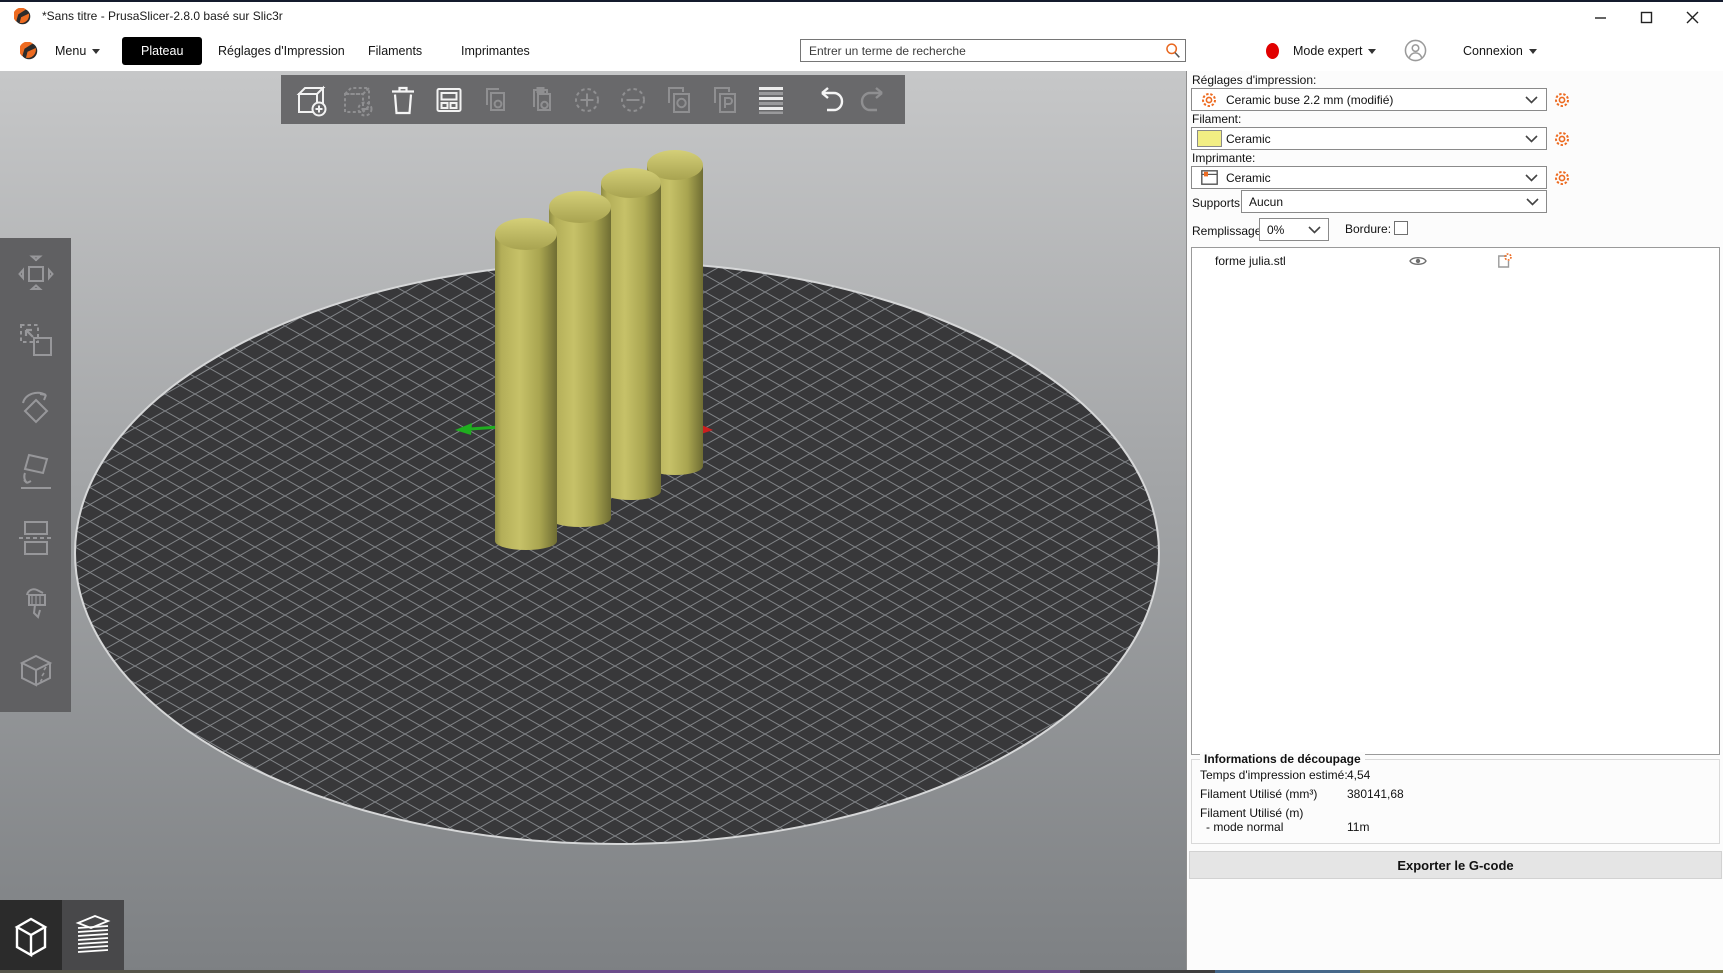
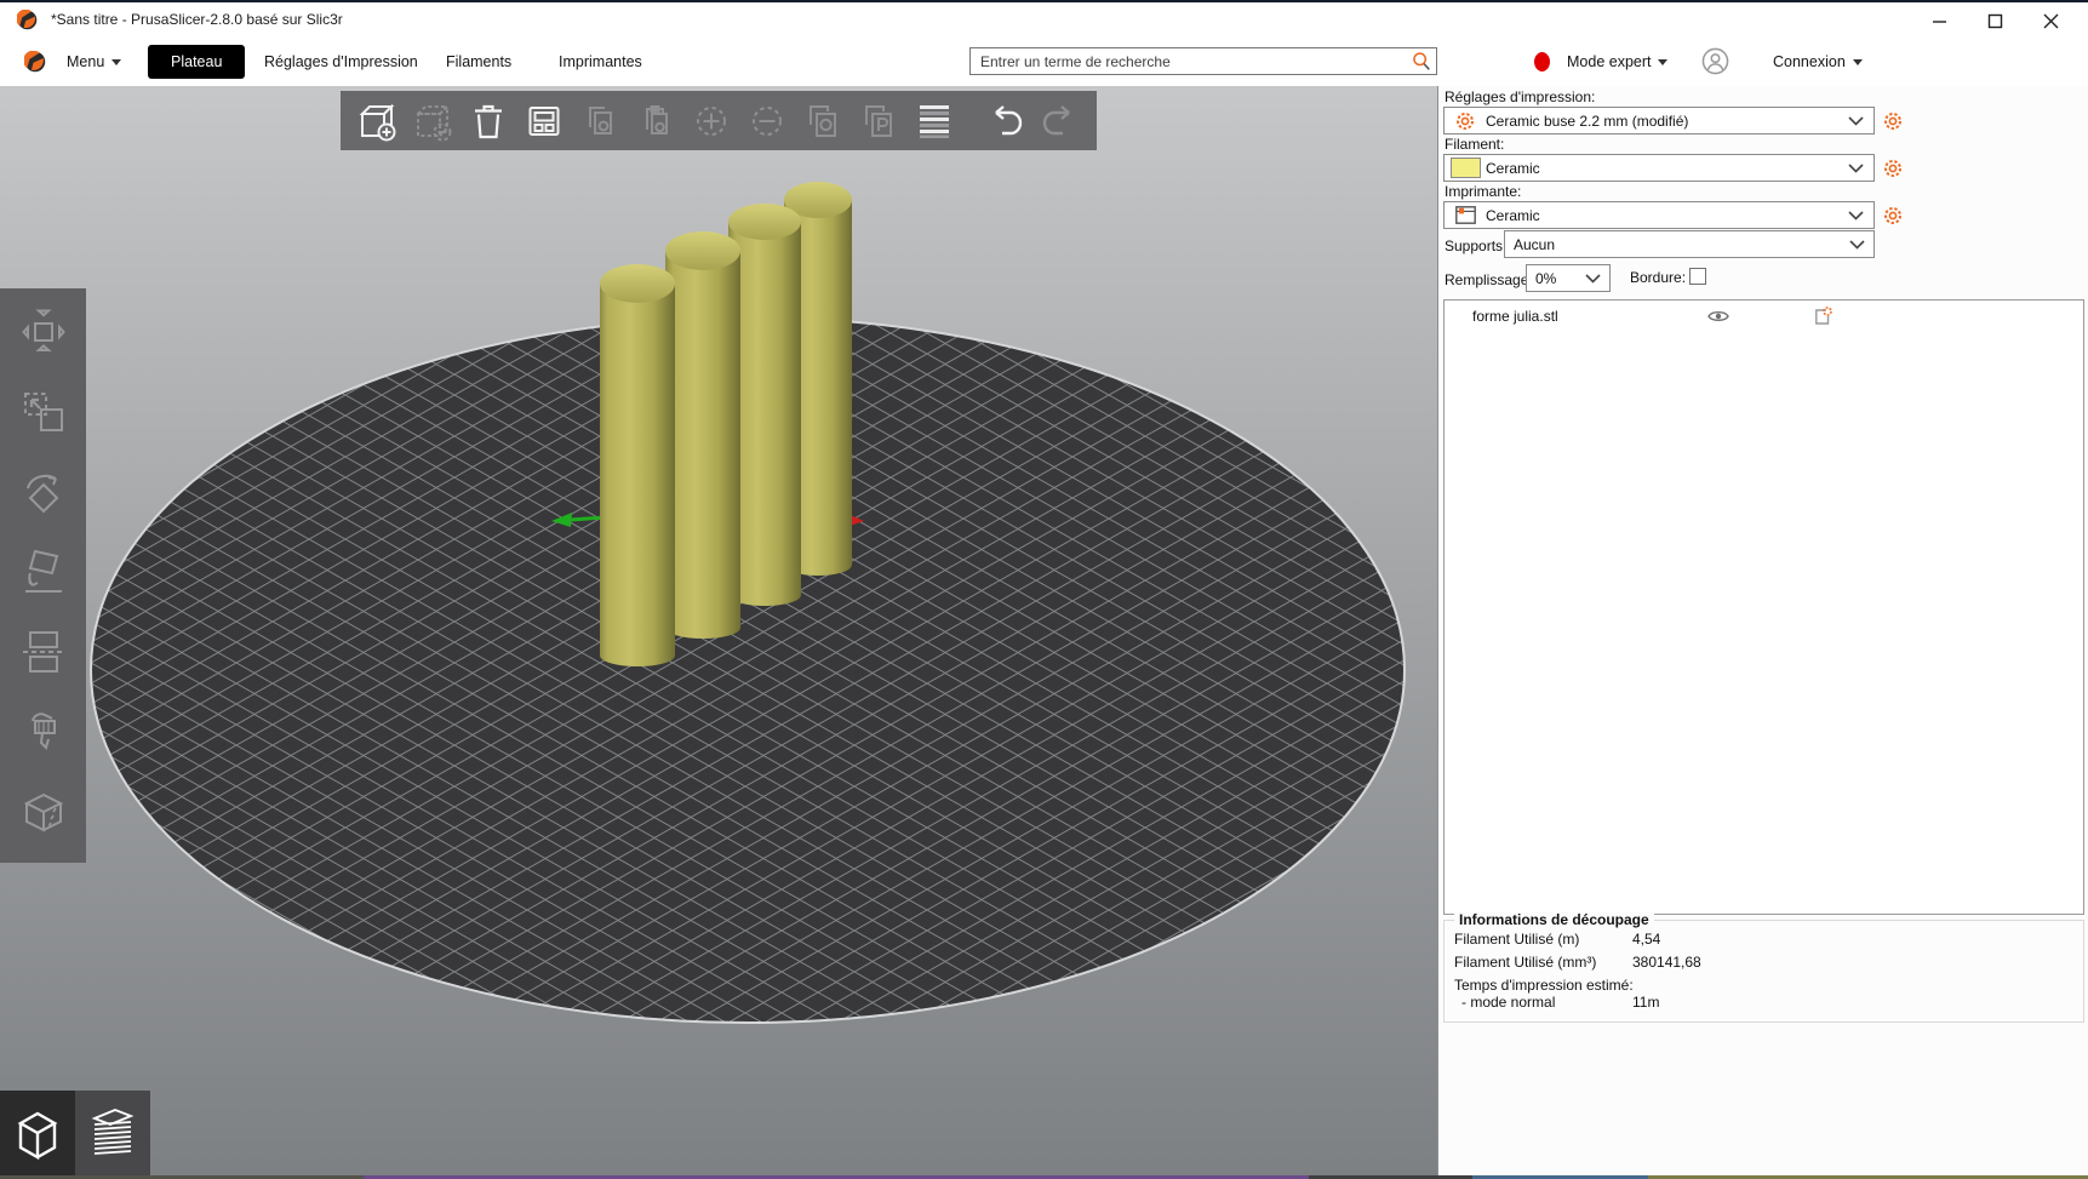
  *Sans titre - PrusaSlicer-2.8.0 basé sur Slic3r
  Menu
  Plateau
  Réglages d'Impression
  Filaments
  Imprimantes
  Entrer un terme de recherche
  Mode expert
  Connexion
  Réglages d'impression:
  Ceramic buse 2.2 mm (modifié)
  Filament:
  Ceramic
  Imprimante:
  Ceramic
  Supports
  Aucun
  Remplissag
  0%
  Bordure:
  forme julia.stl
  Informations de découpage
- Temps d'impression estimé:
+ Filament Utilisé (m)
  4,54
  Filament Utilisé (mm³)
  380141,68
- Filament Utilisé (m)
+ Temps d'impression estimé:
  - mode normal
  11m
- Exporter le G-code
